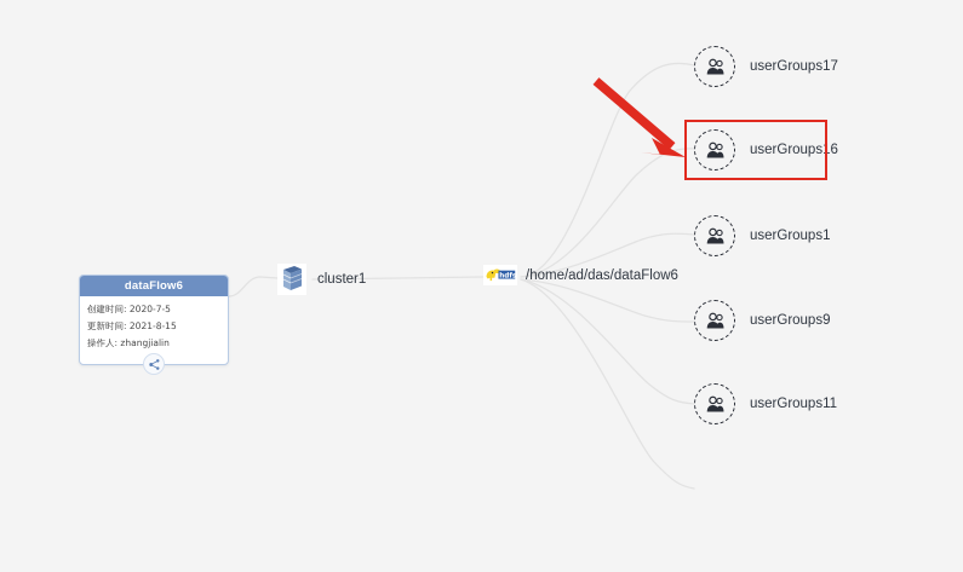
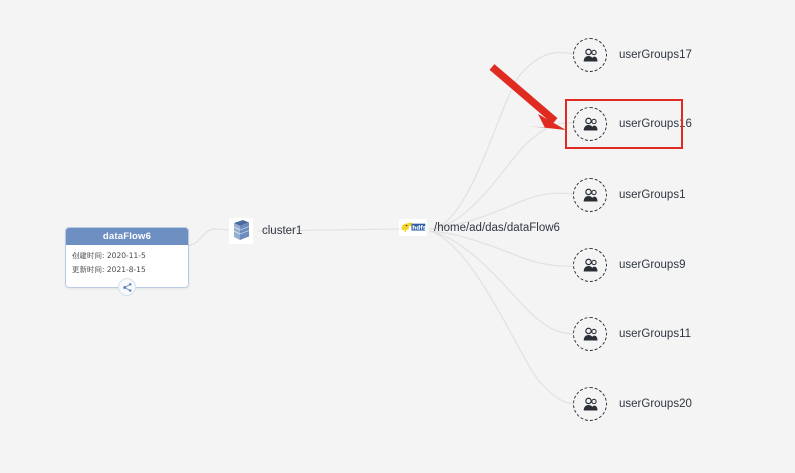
  dataFlow6
- 创建时间: 2020-7-5
+ 创建时间: 2020-11-5
  更新时间: 2021-8-15
- 操作人: zhangjialin
  cluster1
  /home/ad/das/dataFlow6
  userGroups17
  userGroups16
  userGroups1
  userGroups9
  userGroups11
+ userGroups20
